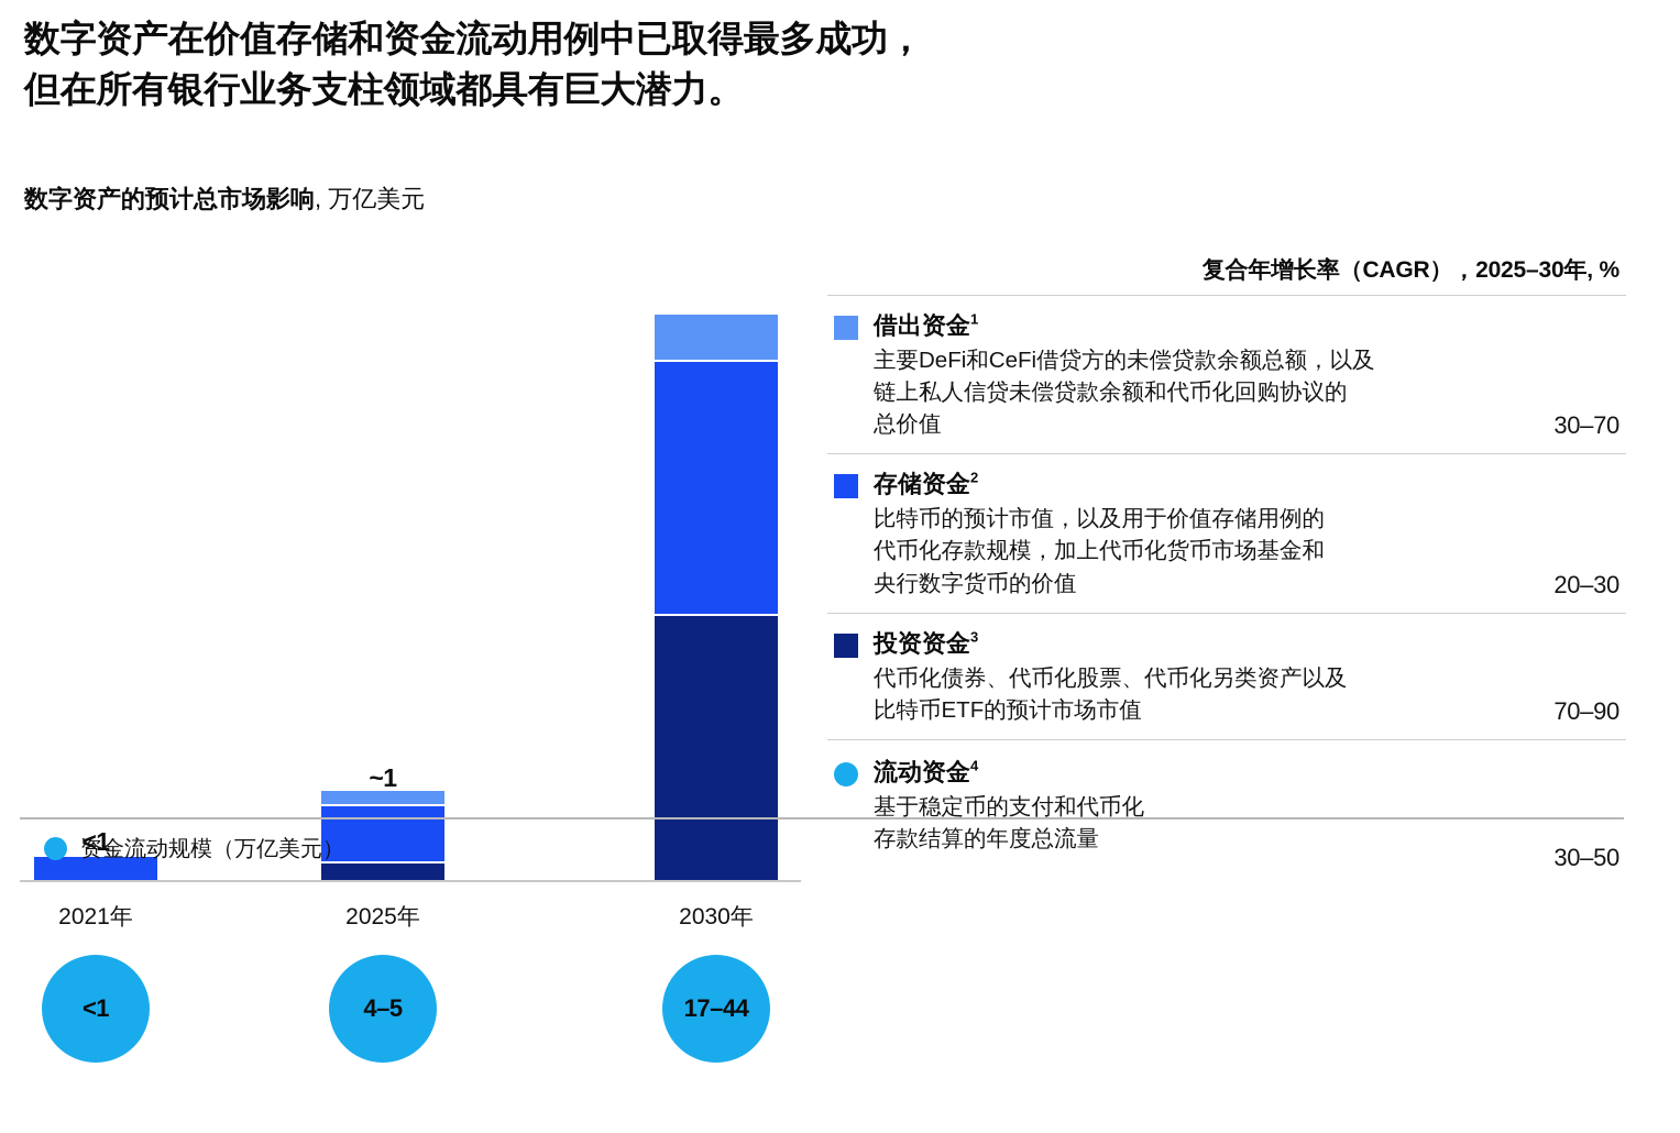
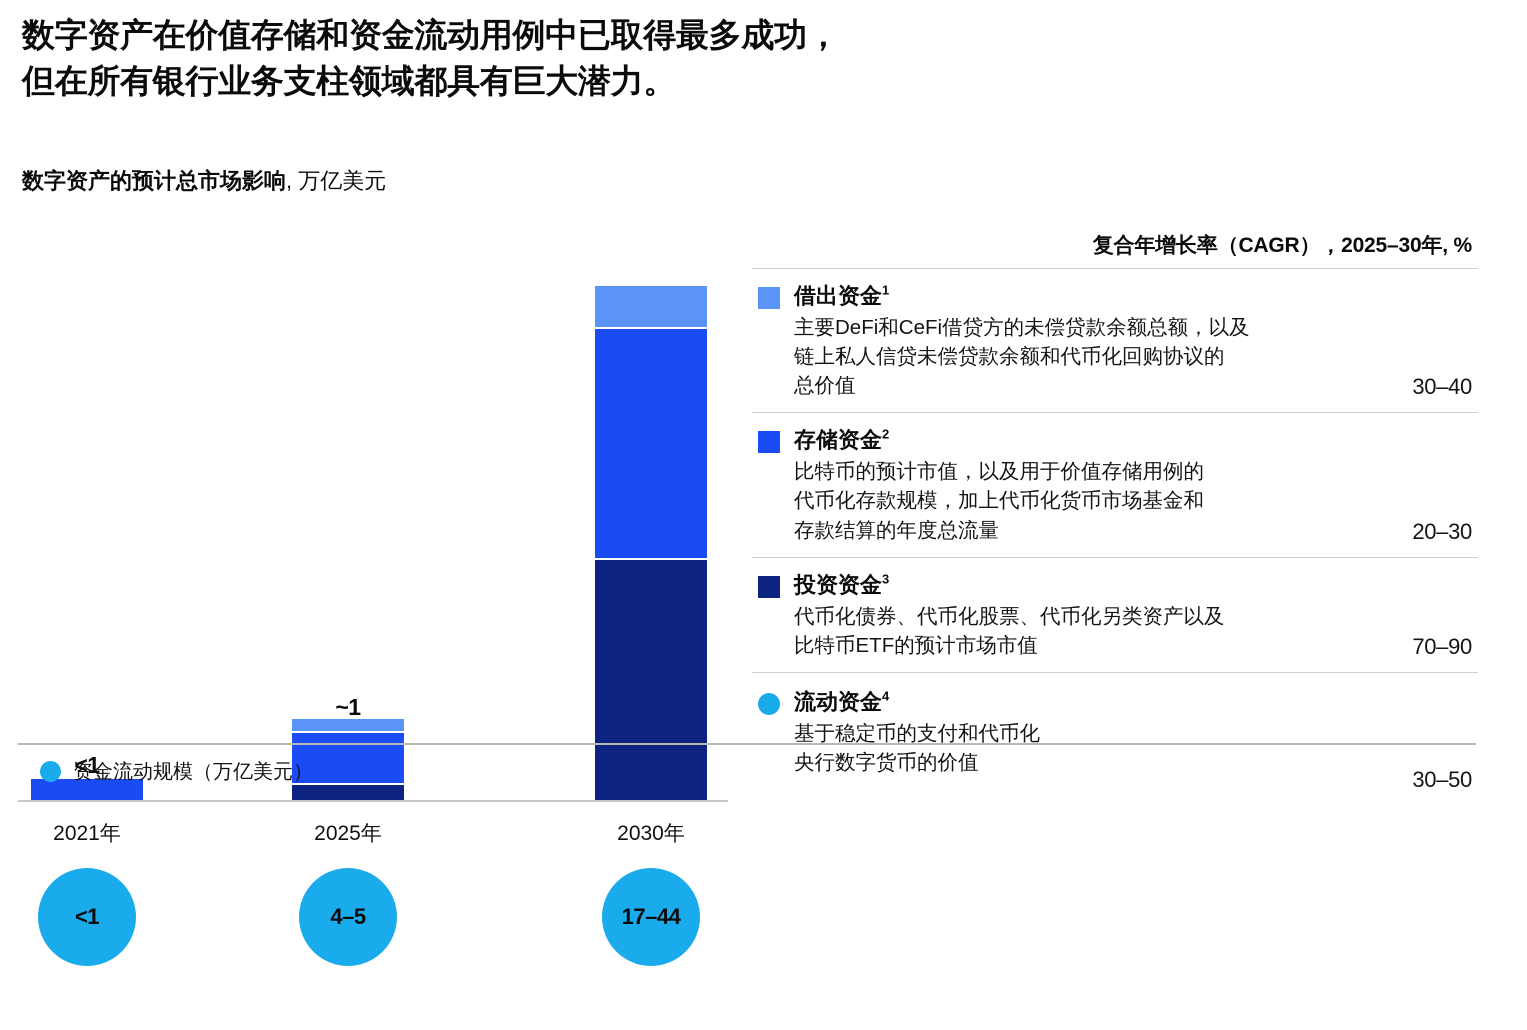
  数字资产在价值存储和资金流动用例中已取得最多成功，
  但在所有银行业务支柱领域都具有巨大潜力。
  数字资产的预计总市场影响, 万亿美元
  <1
  2021年
  <1
  ~1
  2025年
  4–5
  2030年
  17–44
  资金流动规模（万亿美元）
  复合年增长率（CAGR），2025–30年, %
  借出资金1
  主要DeFi和CeFi借贷方的未偿贷款余额总额，以及
  链上私人信贷未偿贷款余额和代币化回购协议的
  总价值
- 30–70
+ 30–40
  存储资金2
  比特币的预计市值，以及用于价值存储用例的
  代币化存款规模，加上代币化货币市场基金和
- 央行数字货币的价值
+ 存款结算的年度总流量
  20–30
  投资资金3
  代币化债券、代币化股票、代币化另类资产以及
  比特币ETF的预计市场市值
  70–90
  流动资金4
  基于稳定币的支付和代币化
- 存款结算的年度总流量
+ 央行数字货币的价值
  30–50
